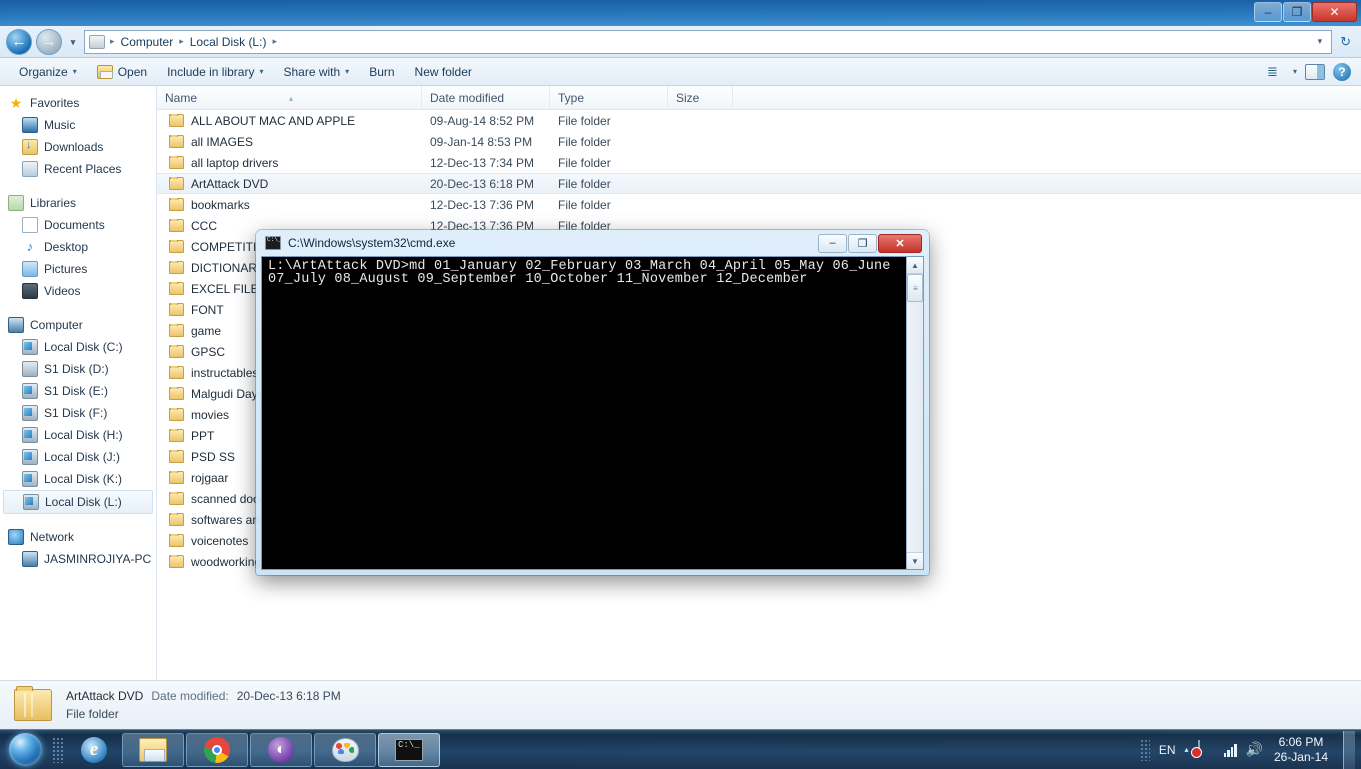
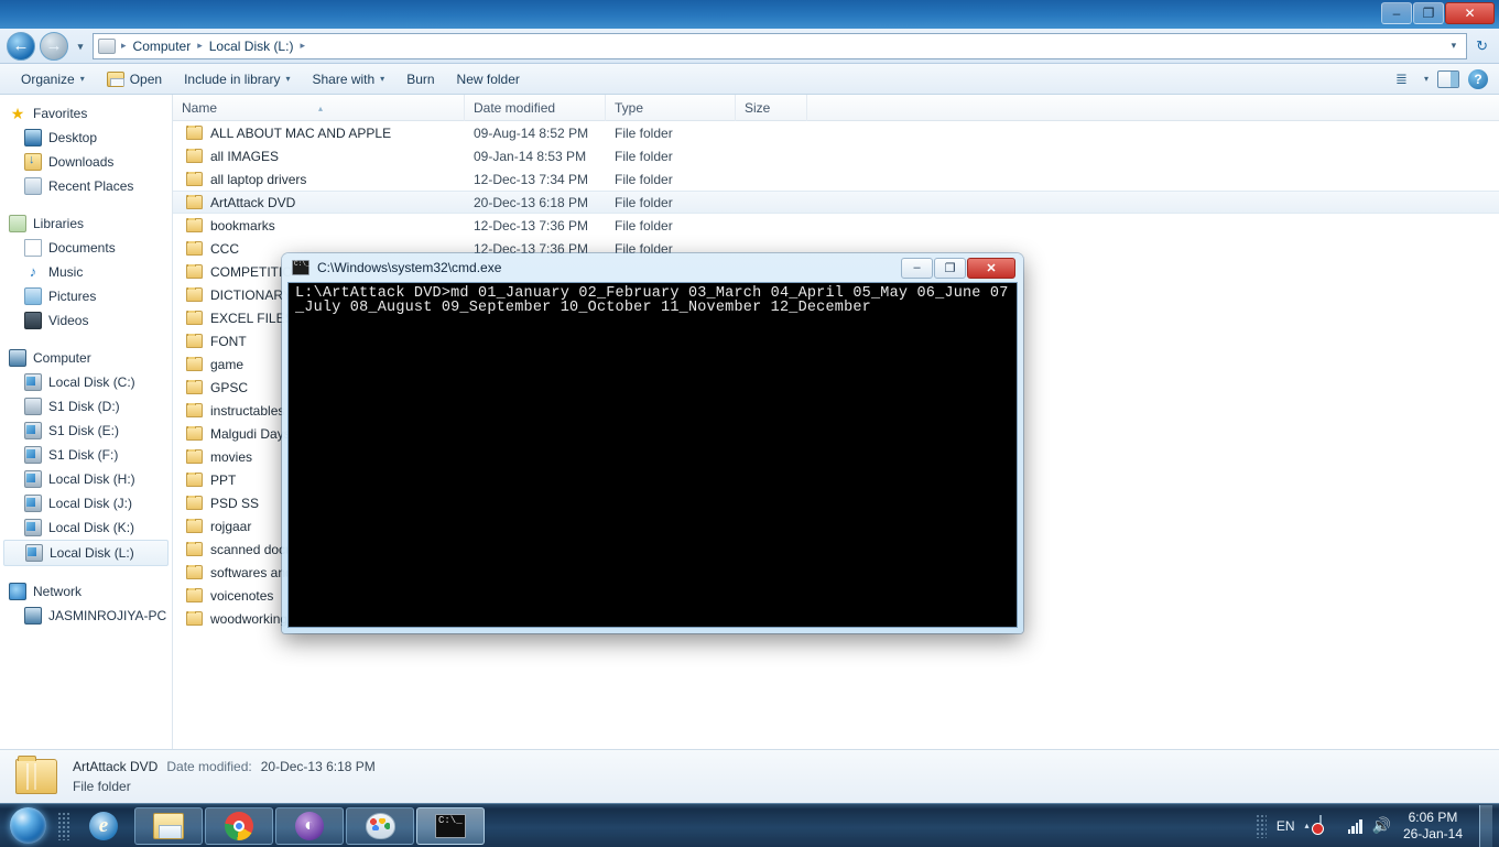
  –
  ❐
  ✕
  ←
  →
  ▾
  ▸
  Computer
  ▸
  Local Disk (L:)
  ▸
  ▾
  ↻
  Organize
  ▾
  Open
  Include in library
  ▾
  Share with
  ▾
  Burn
  New folder
  ≣
  ▾
  ?
  ★
  Favorites
- Music
+ Desktop
  Downloads
  Recent Places
  Libraries
  Documents
  ♪
- Desktop
+ Music
  Pictures
  Videos
  Computer
  Local Disk (C:)
  S1 Disk (D:)
  S1 Disk (E:)
  S1 Disk (F:)
  Local Disk (H:)
  Local Disk (J:)
  Local Disk (K:)
  Local Disk (L:)
  Network
  JASMINROJIYA-PC
  Name
  ▴
  Date modified
  Type
  Size
  ALL ABOUT MAC AND APPLE
  09-Aug-14 8:52 PM
  File folder
  all IMAGES
  09-Jan-14 8:53 PM
  File folder
  all laptop drivers
  12-Dec-13 7:34 PM
  File folder
  ArtAttack DVD
  20-Dec-13 6:18 PM
  File folder
  bookmarks
  12-Dec-13 7:36 PM
  File folder
  CCC
  12-Dec-13 7:36 PM
  File folder
  COMPETITI
  DICTIONAR
  EXCEL FILE
  FONT
  game
  GPSC
  instructable
  Malgudi Day
  movies
  PPT
  PSD SS
  rojgaar
  voicenotes
  woodworkin
  ArtAttack DVD
  Date modified:
  20-Dec-13 6:18 PM
  File folder
  C:\Windows\system32\cmd.exe
  –
  ❐
  ✕
  L:\ArtAttack DVD>md 01_January 02_February 03_March 04_April 05_May 06_June 07_July 08_August 09_September 10_October 11_November 12_December
- ▲
- ≡
- ▼
  e
  ◐
  C:\_
  EN
  ▴
  🔊
  6:06 PM
  26-Jan-14
